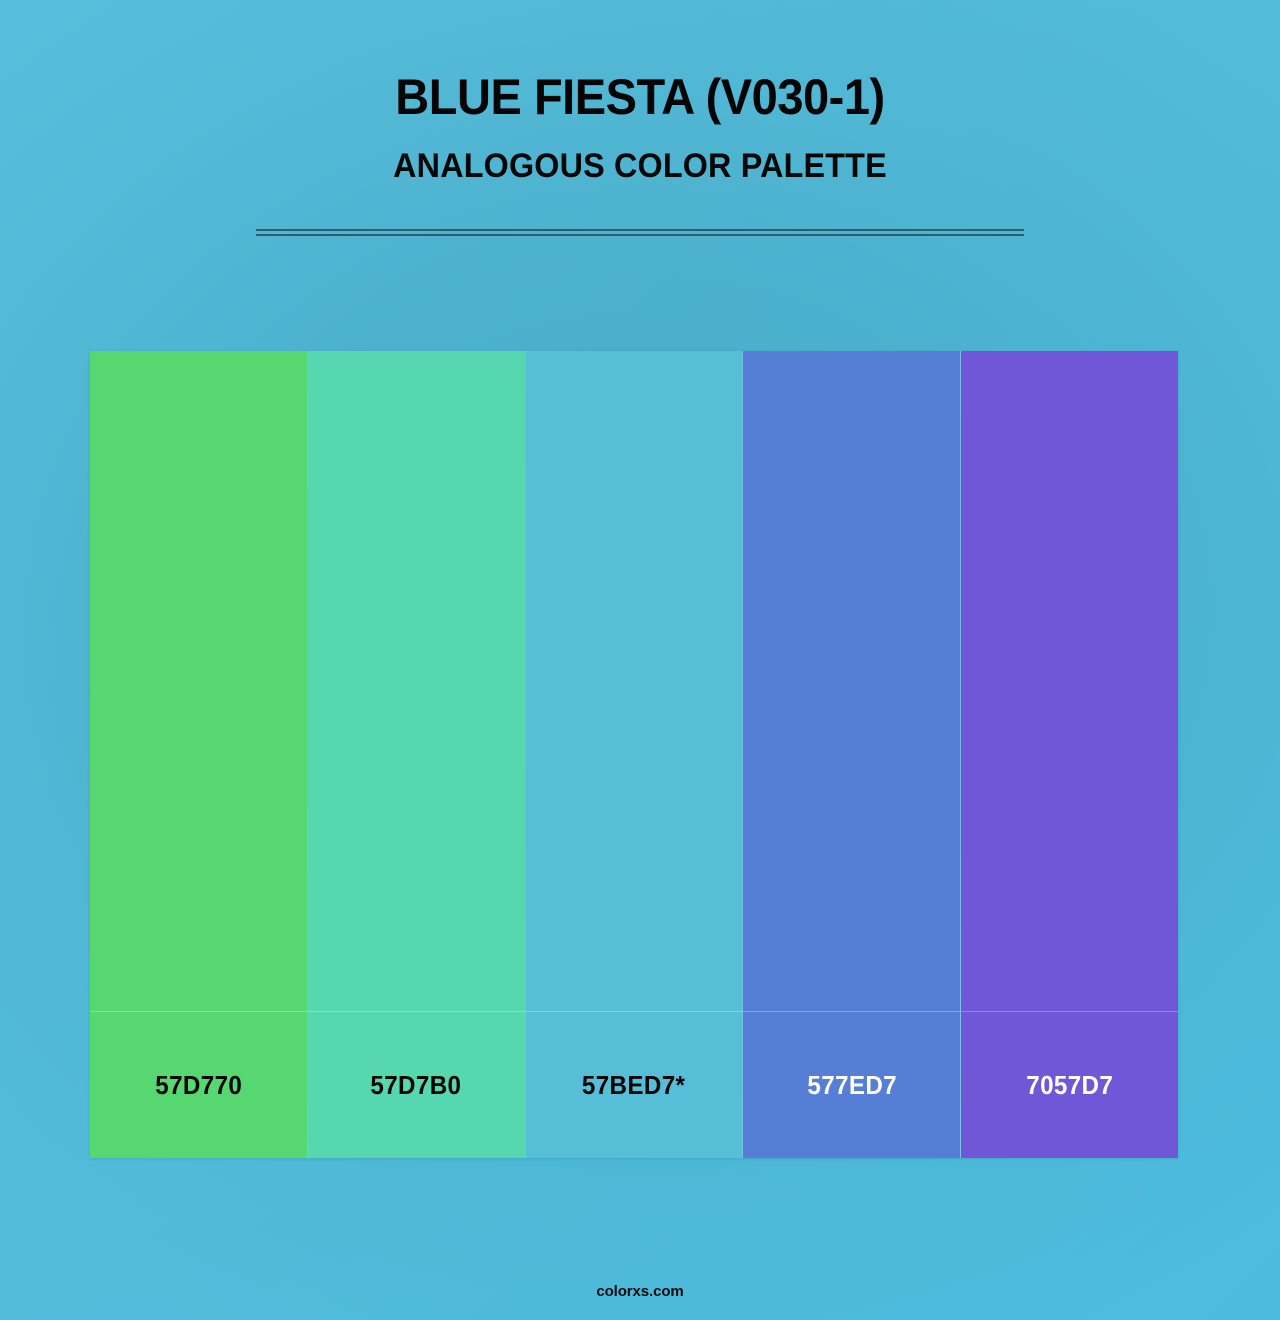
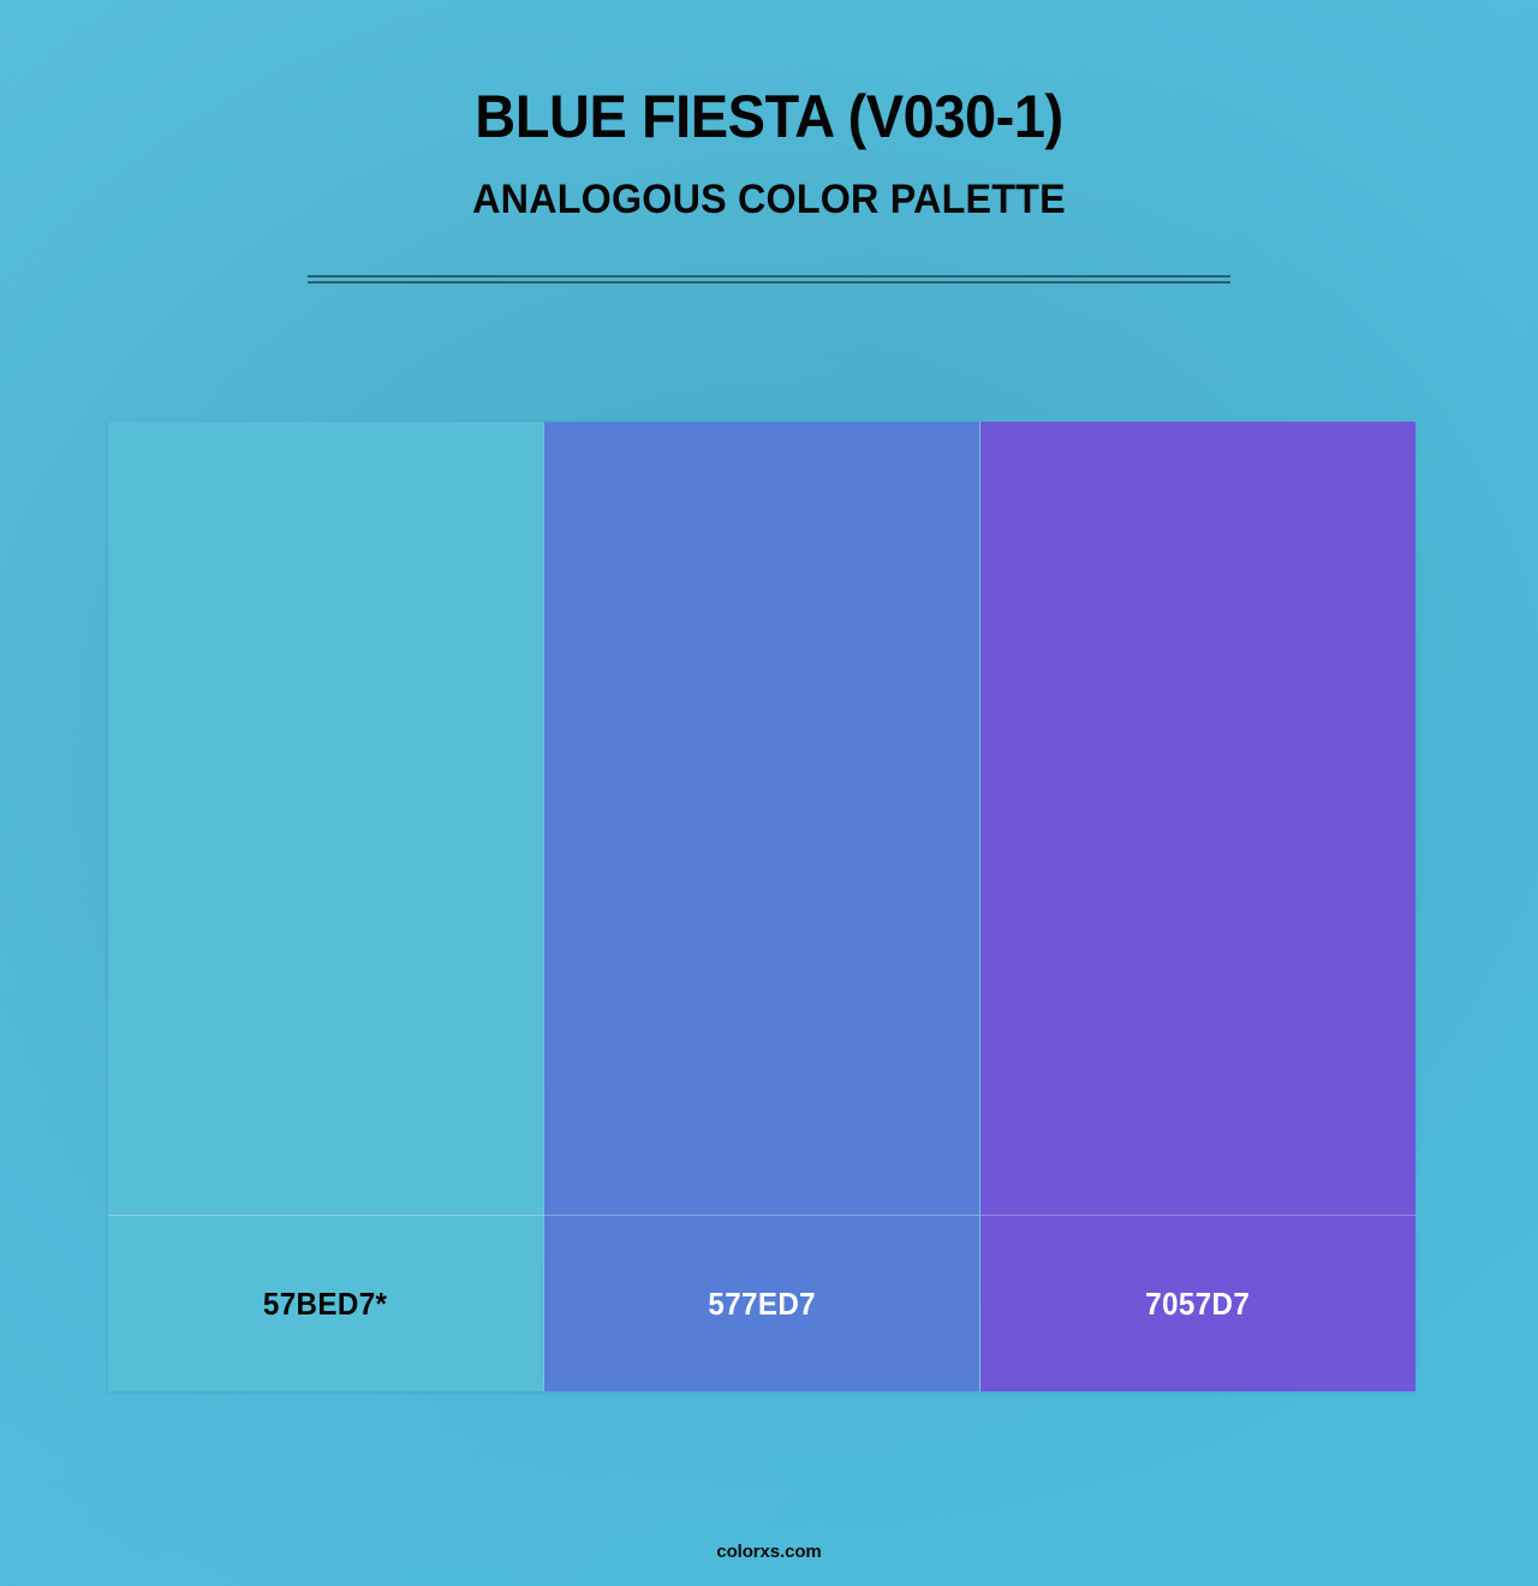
  BLUE FIESTA (V030-1)
  ANALOGOUS COLOR PALETTE
- 57D770
- 57D7B0
  57BED7*
  577ED7
  7057D7
  colorxs.com
